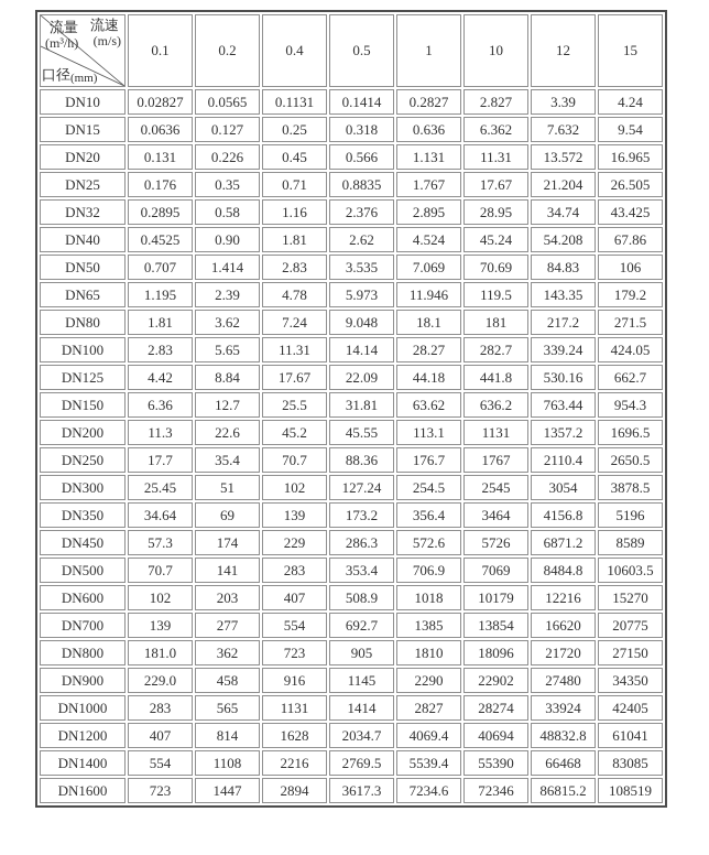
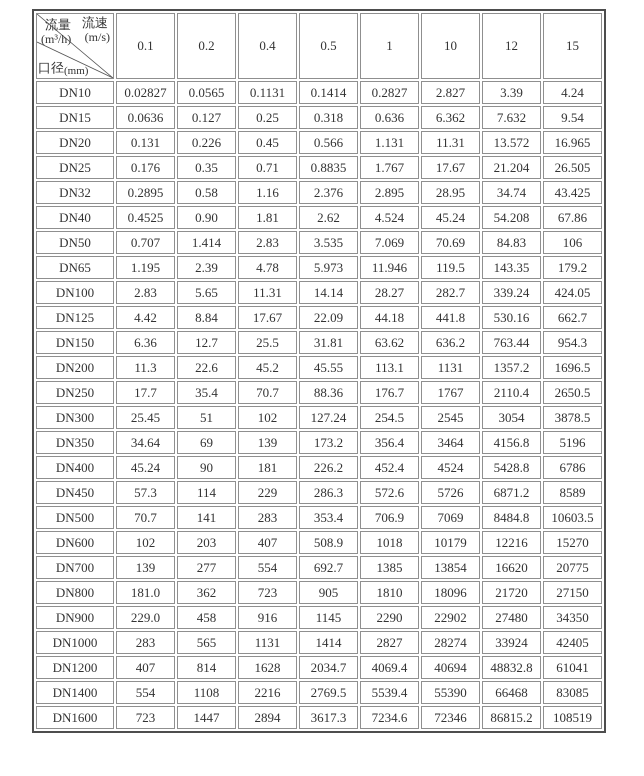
  流量 (m³/h) 流速 (m/s) 口径(mm)	0.1	0.2	0.4	0.5	1	10	12	15
  DN10	0.02827	0.0565	0.1131	0.1414	0.2827	2.827	3.39	4.24
  DN15	0.0636	0.127	0.25	0.318	0.636	6.362	7.632	9.54
  DN20	0.131	0.226	0.45	0.566	1.131	11.31	13.572	16.965
  DN25	0.176	0.35	0.71	0.8835	1.767	17.67	21.204	26.505
  DN32	0.2895	0.58	1.16	2.376	2.895	28.95	34.74	43.425
  DN40	0.4525	0.90	1.81	2.62	4.524	45.24	54.208	67.86
  DN50	0.707	1.414	2.83	3.535	7.069	70.69	84.83	106
  DN65	1.195	2.39	4.78	5.973	11.946	119.5	143.35	179.2
- DN80	1.81	3.62	7.24	9.048	18.1	181	217.2	271.5
  DN100	2.83	5.65	11.31	14.14	28.27	282.7	339.24	424.05
  DN125	4.42	8.84	17.67	22.09	44.18	441.8	530.16	662.7
  DN150	6.36	12.7	25.5	31.81	63.62	636.2	763.44	954.3
  DN200	11.3	22.6	45.2	45.55	113.1	1131	1357.2	1696.5
  DN250	17.7	35.4	70.7	88.36	176.7	1767	2110.4	2650.5
  DN300	25.45	51	102	127.24	254.5	2545	3054	3878.5
  DN350	34.64	69	139	173.2	356.4	3464	4156.8	5196
+ DN400	45.24	90	181	226.2	452.4	4524	5428.8	6786
- DN450	57.3	174	229	286.3	572.6	5726	6871.2	8589
+ DN450	57.3	114	229	286.3	572.6	5726	6871.2	8589
  DN500	70.7	141	283	353.4	706.9	7069	8484.8	10603.5
  DN600	102	203	407	508.9	1018	10179	12216	15270
  DN700	139	277	554	692.7	1385	13854	16620	20775
  DN800	181.0	362	723	905	1810	18096	21720	27150
  DN900	229.0	458	916	1145	2290	22902	27480	34350
  DN1000	283	565	1131	1414	2827	28274	33924	42405
  DN1200	407	814	1628	2034.7	4069.4	40694	48832.8	61041
  DN1400	554	1108	2216	2769.5	5539.4	55390	66468	83085
  DN1600	723	1447	2894	3617.3	7234.6	72346	86815.2	108519
